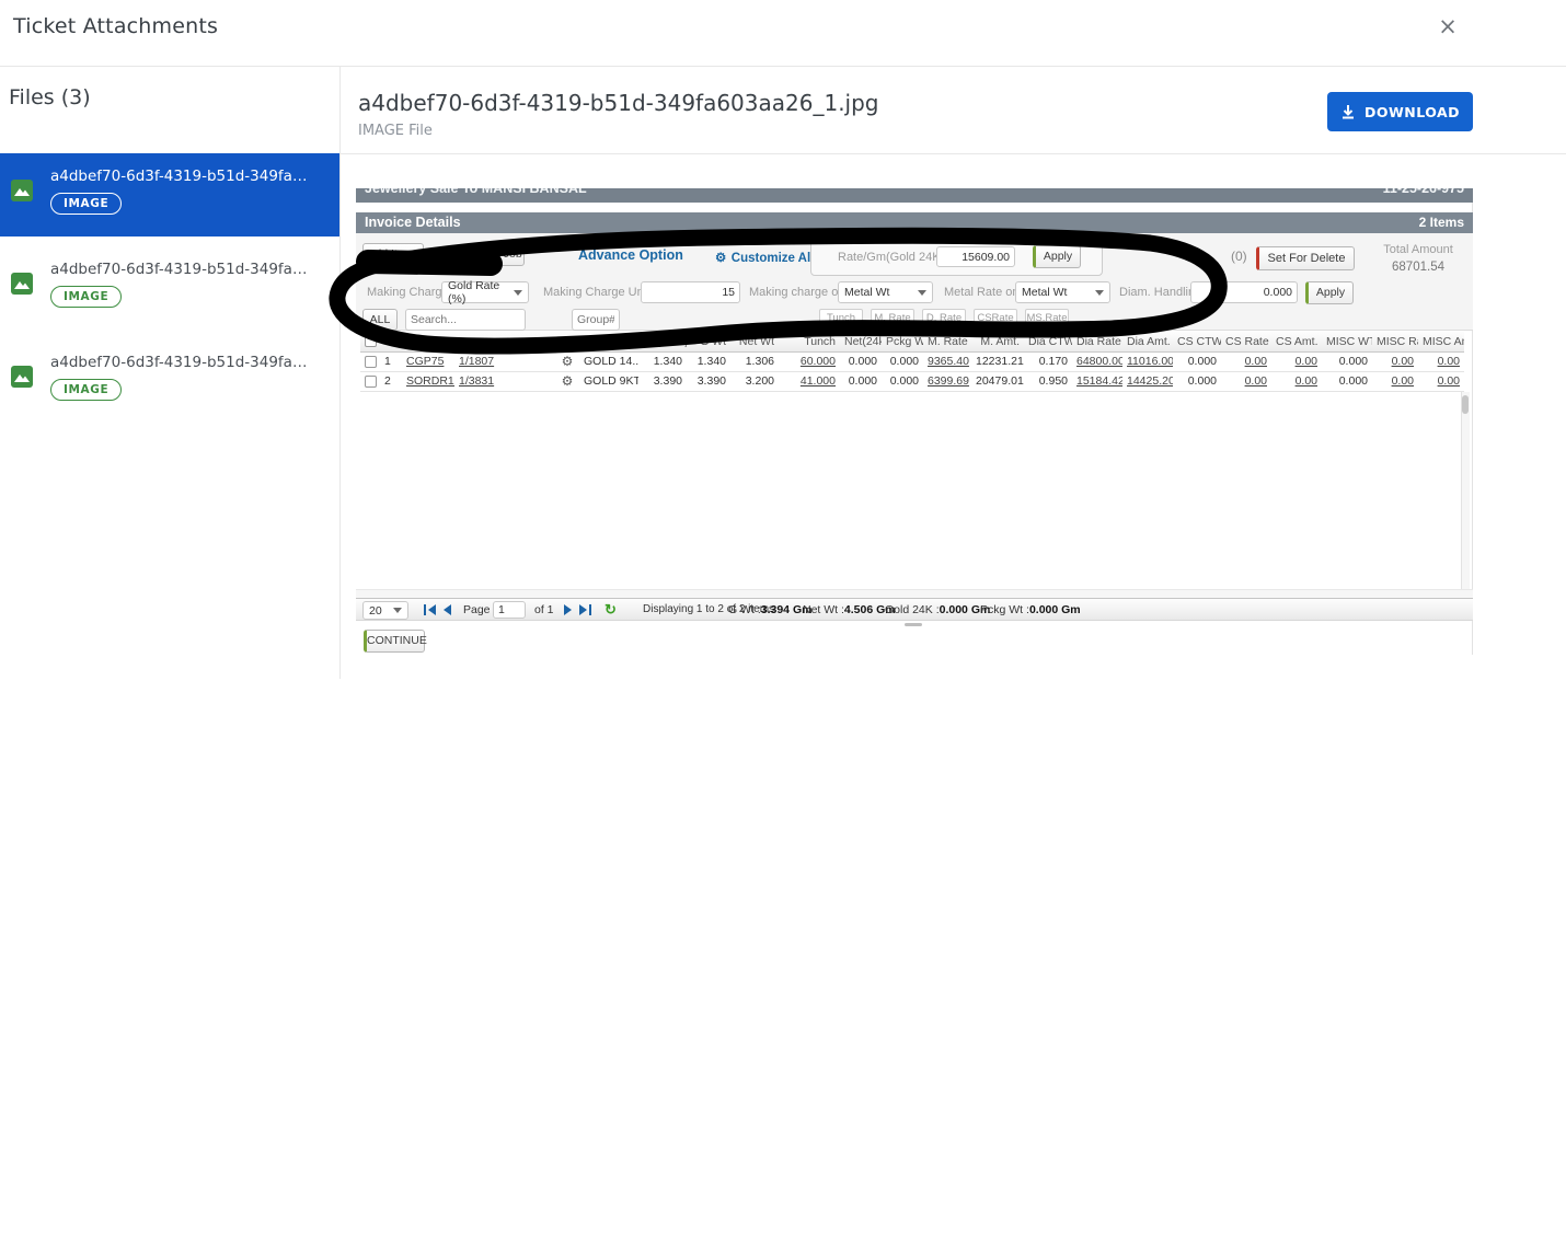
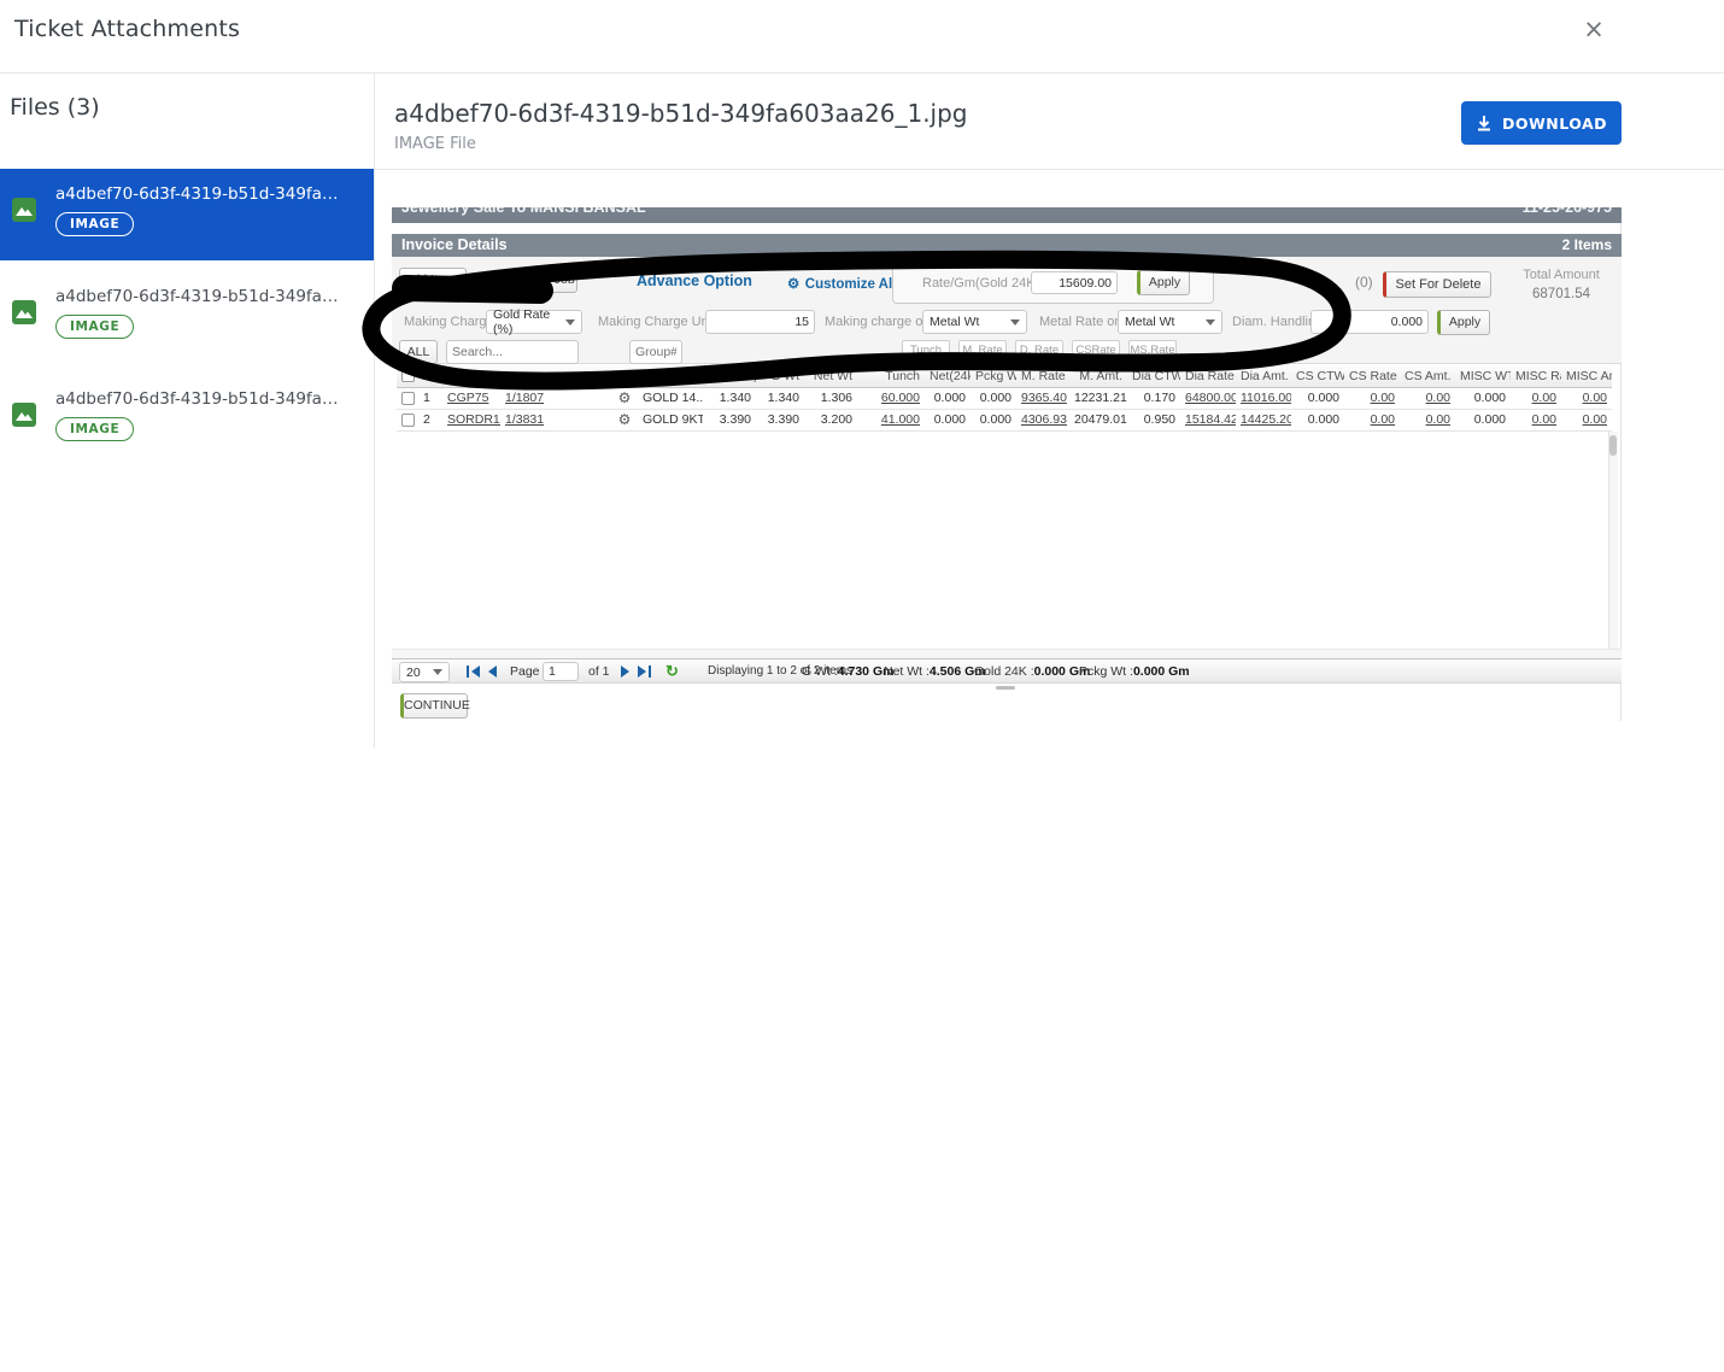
  Ticket Attachments
  ×
  Files (3)
  a4dbef70-6d3f-4319-b51d-349fa…
  IMAGE
  a4dbef70-6d3f-4319-b51d-349fa…
  IMAGE
  a4dbef70-6d3f-4319-b51d-349fa…
  IMAGE
  a4dbef70-6d3f-4319-b51d-349fa603aa26_1.jpg
  IMAGE File
  DOWNLOAD
  Jewellery Sale To MANSI BANSAL
  11-25-26-975
  Invoice Details
  2 Items
  Advance Option
  ⚙ Customize Al
  Rate/Gm(Gold 24
  15609.00
  Apply
  (0)
  Set For Delete
  Total Amount
  68701.54
  Making Charg
  Gold Rate (%)
  Making Charge U
  15
  Making charge o
  Metal Wt
  Metal Rate o
  Metal Wt
  Diam. Handli
  0.000
  Apply
  ALL
  Search...
  Group#
  Tunch
  M. Rate
  D. Rate
  CSRate
  MS.Rate
  									Net Wt	Tunch	Net(24	Pckg W	M. Rate	M. Amt.	Dia CTW	Dia Rate	Dia Amt.	CS CTW	CS Rate	CS Amt.	MISC W	MISC R	MISC A
  	1	CGP75	1/1807		⚙	GOLD 14..	1.340	1.340	1.306	60.000	0.000	0.000	9365.40	12231.21	0.170	64800.00	11016.00	0.000	0.00	0.00	0.000	0.00	0.00
- 	2	SORDR1	1/3831		⚙	GOLD 9KT	3.390	3.390	3.200	41.000	0.000	0.000	6399.69	20479.01	0.950	15184.42	14425.20	0.000	0.00	0.00	0.000	0.00	0.00
+ 	2	SORDR1	1/3831		⚙	GOLD 9KT	3.390	3.390	3.200	41.000	0.000	0.000	4306.93	20479.01	0.950	15184.42	14425.20	0.000	0.00	0.00	0.000	0.00	0.00
  20
  Page
  1
  of 1
  ↻
  Displaying 1 to 2 of 2 items
- G Wt :3.394 Gm
+ G Wt :4.730 Gm
  Net Wt :4.506 Gm
  Gold 24K :0.000 Gm
  Pckg Wt :0.000 Gm
  CONTINUE
